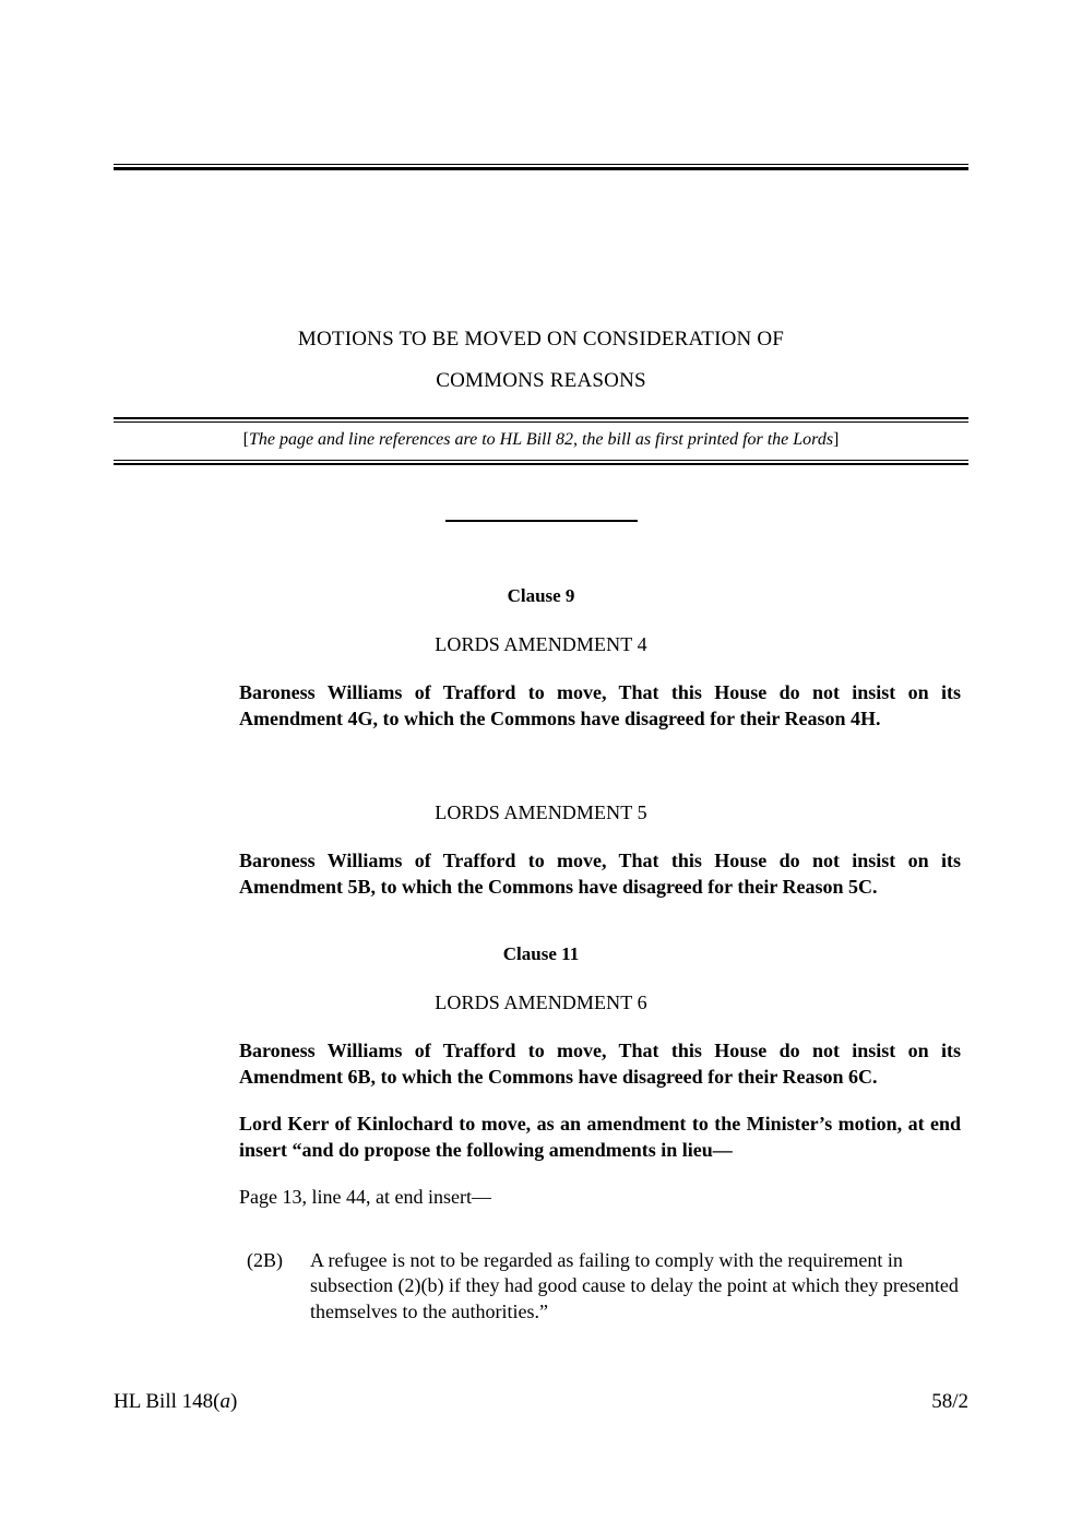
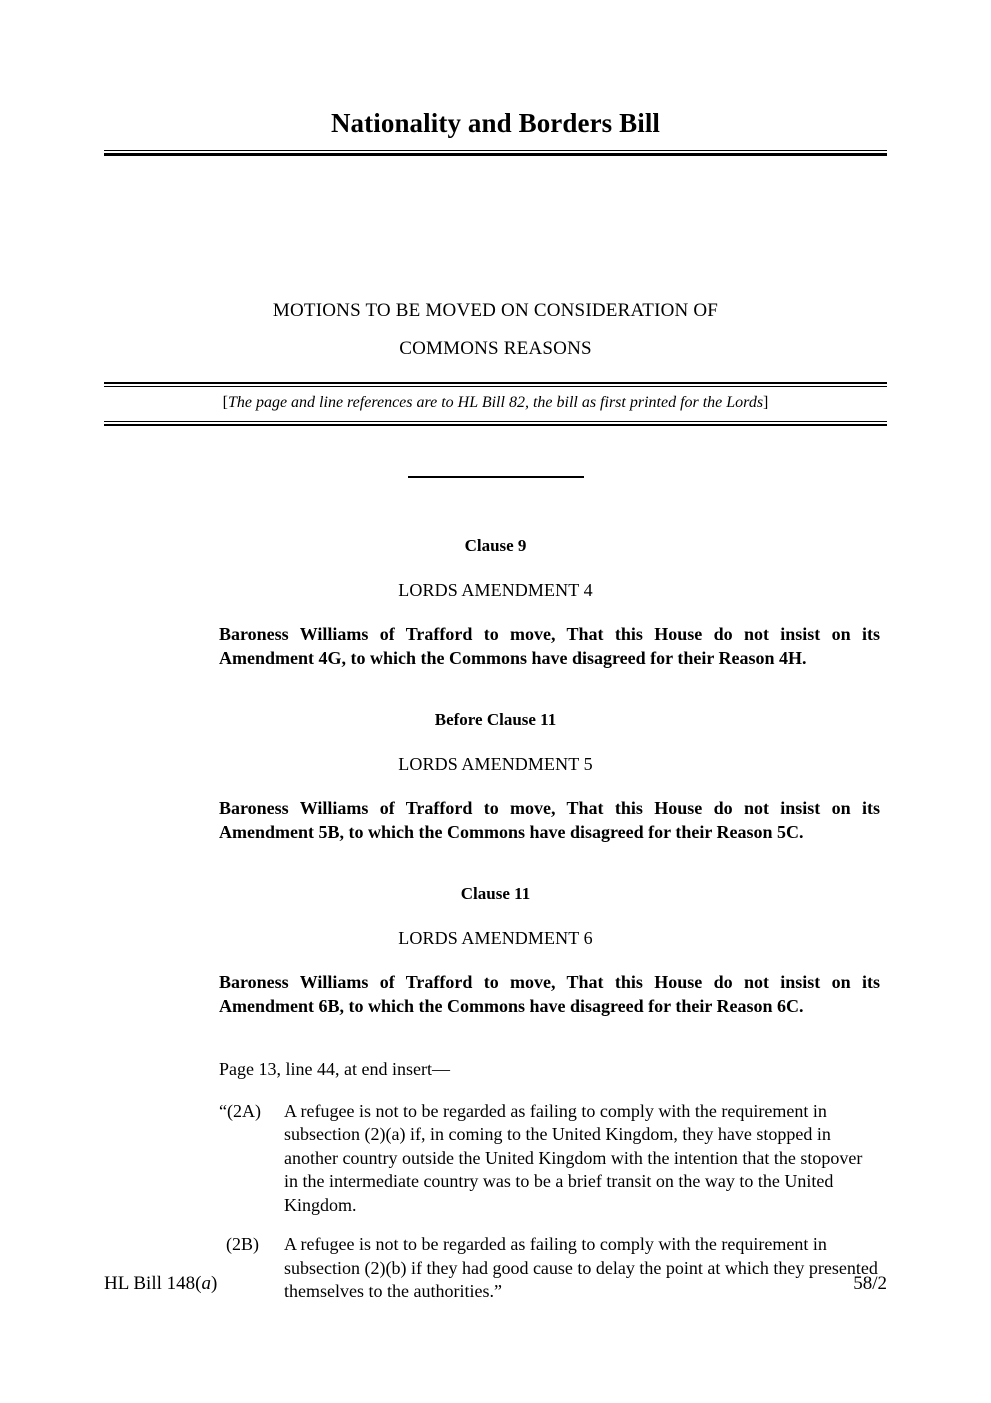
+ Nationality and Borders Bill
  MOTIONS TO BE MOVED ON CONSIDERATION OF
  COMMONS REASONS
  [The page and line references are to HL Bill 82, the bill as first printed for the Lords]
  Clause 9
  LORDS AMENDMENT 4
  Baroness Williams of Trafford to move, That this House do not insist on its Amendment 4G, to which the Commons have disagreed for their Reason 4H.
+ Before Clause 11
  LORDS AMENDMENT 5
  Baroness Williams of Trafford to move, That this House do not insist on its Amendment 5B, to which the Commons have disagreed for their Reason 5C.
  Clause 11
  LORDS AMENDMENT 6
  Baroness Williams of Trafford to move, That this House do not insist on its Amendment 6B, to which the Commons have disagreed for their Reason 6C.
- Lord Kerr of Kinlochard to move, as an amendment to the Minister’s motion, at end insert “and do propose the following amendments in lieu—
  Page 13, line 44, at end insert—
+ “(2A)
+ A refugee is not to be regarded as failing to comply with the requirement in subsection (2)(a) if, in coming to the United Kingdom, they have stopped in another country outside the United Kingdom with the intention that the stopover in the intermediate country was to be a brief transit on the way to the United Kingdom.
  (2B)
  A refugee is not to be regarded as failing to comply with the requirement in subsection (2)(b) if they had good cause to delay the point at which they presented themselves to the authorities.”
  HL Bill 148(a)
  58/2
